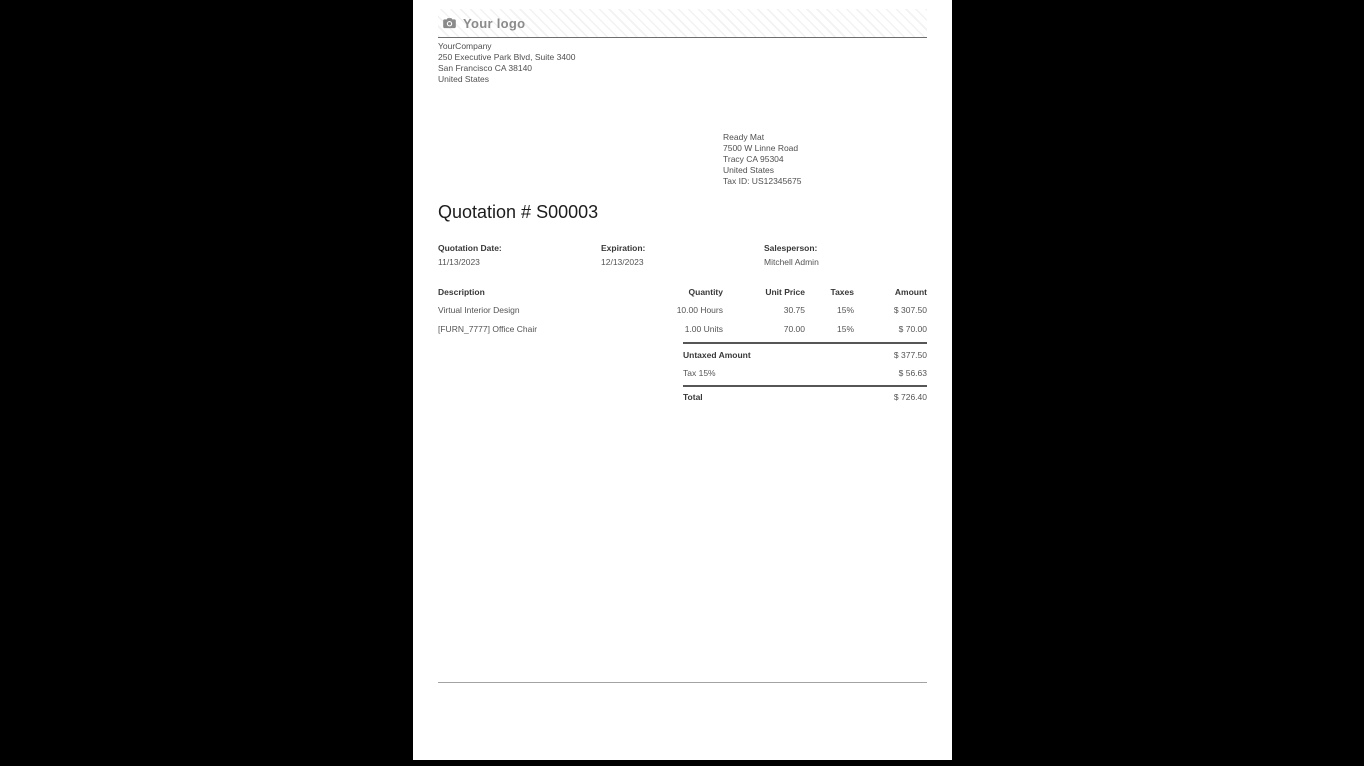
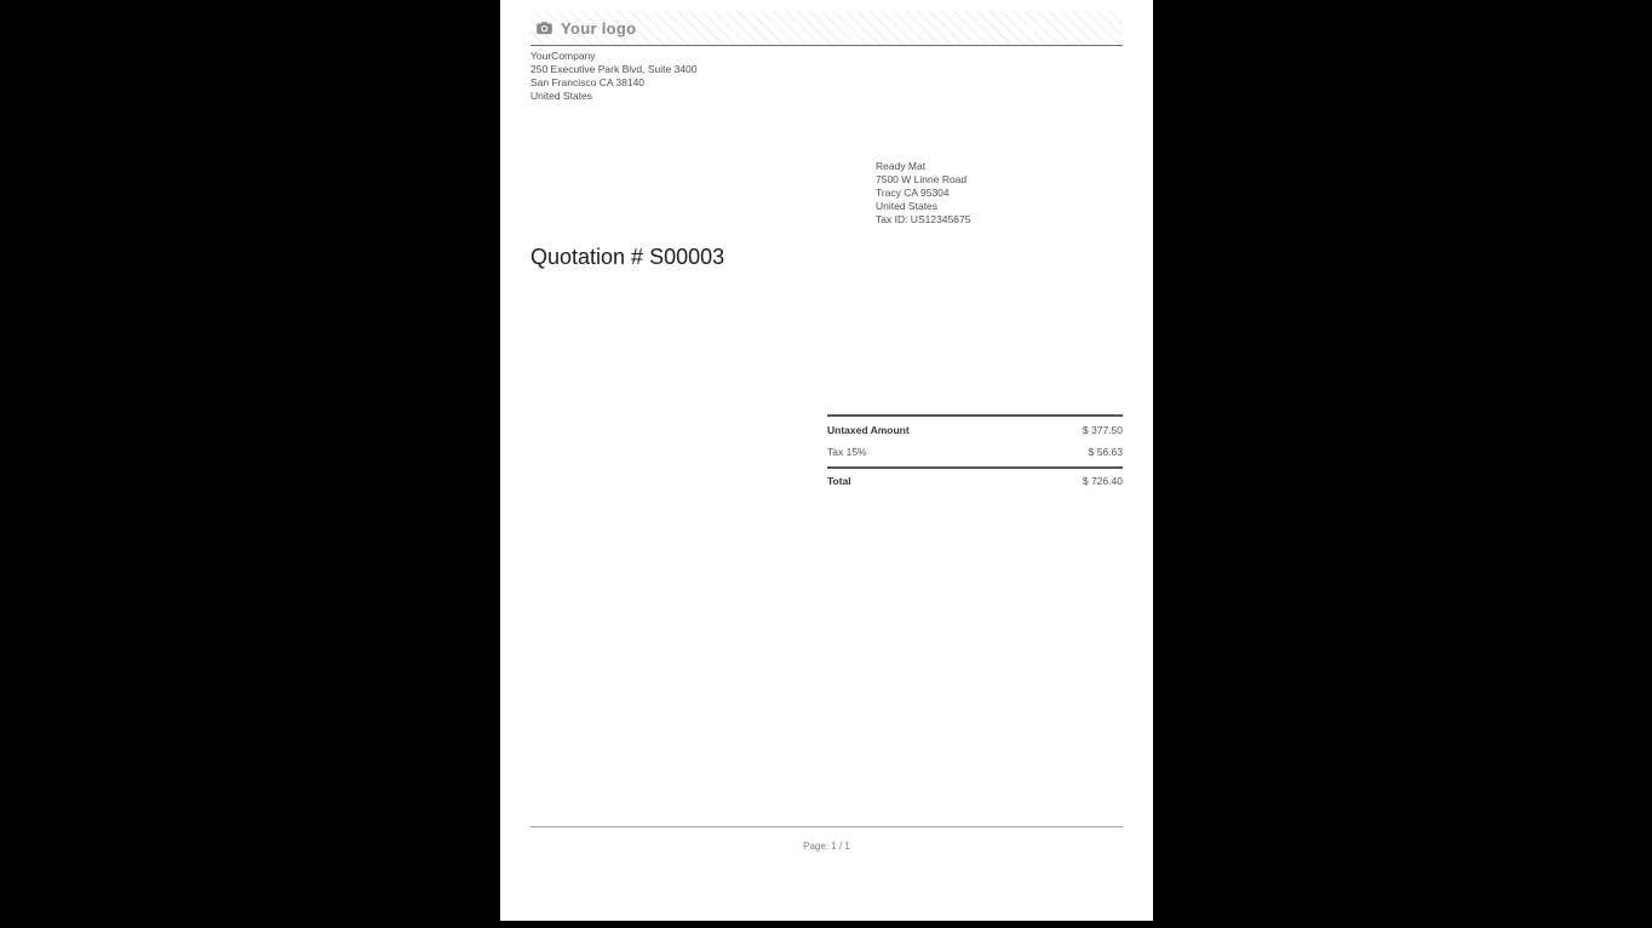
  Your logo
  YourCompany
  250 Executive Park Blvd, Suite 3400
  San Francisco CA 38140
  United States
  Ready Mat
  7500 W Linne Road
  Tracy CA 95304
  United States
  Tax ID: US12345675
  Quotation # S00003
- Quotation Date:
- 11/13/2023
- Expiration:
- 12/13/2023
- Salesperson:
- Mitchell Admin
- Description	Quantity	Unit Price	Taxes	Amount
- Virtual Interior Design	10.00 Hours	30.75	15%	$ 307.50
- [FURN_7777] Office Chair	1.00 Units	70.00	15%	$ 70.00
  Untaxed Amount
  $ 377.50
  Tax 15%
  $ 56.63
  Total
  $ 726.40
+ Page: 1 / 1
